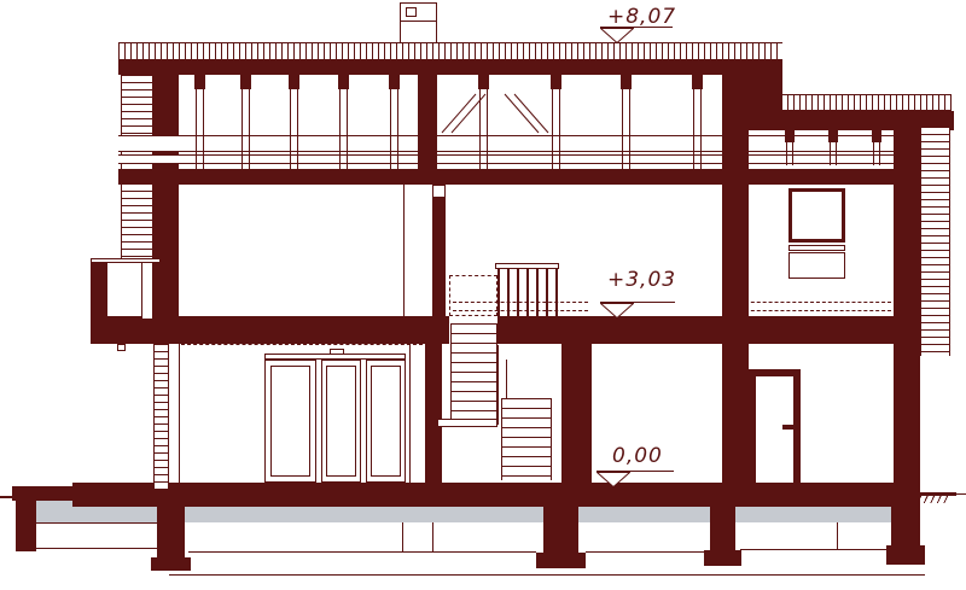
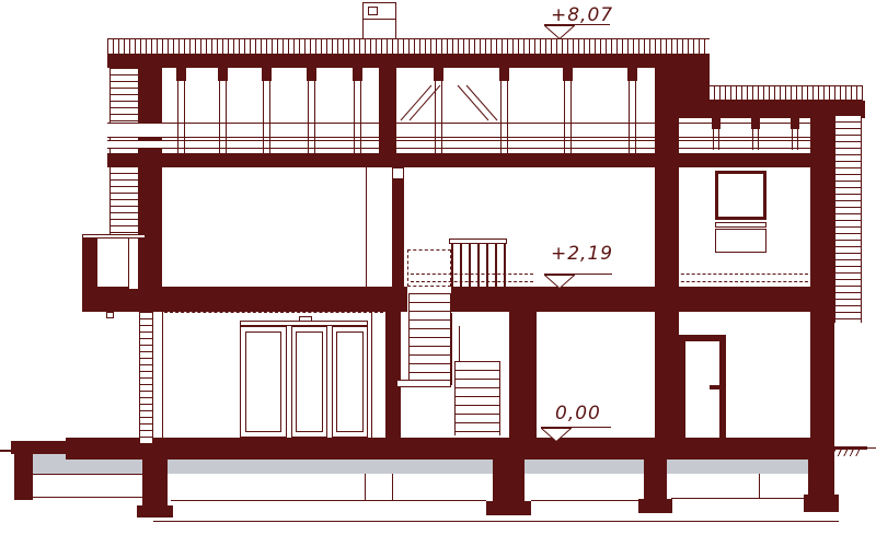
  +8,07
- +3,03
+ +2,19
  0,00
